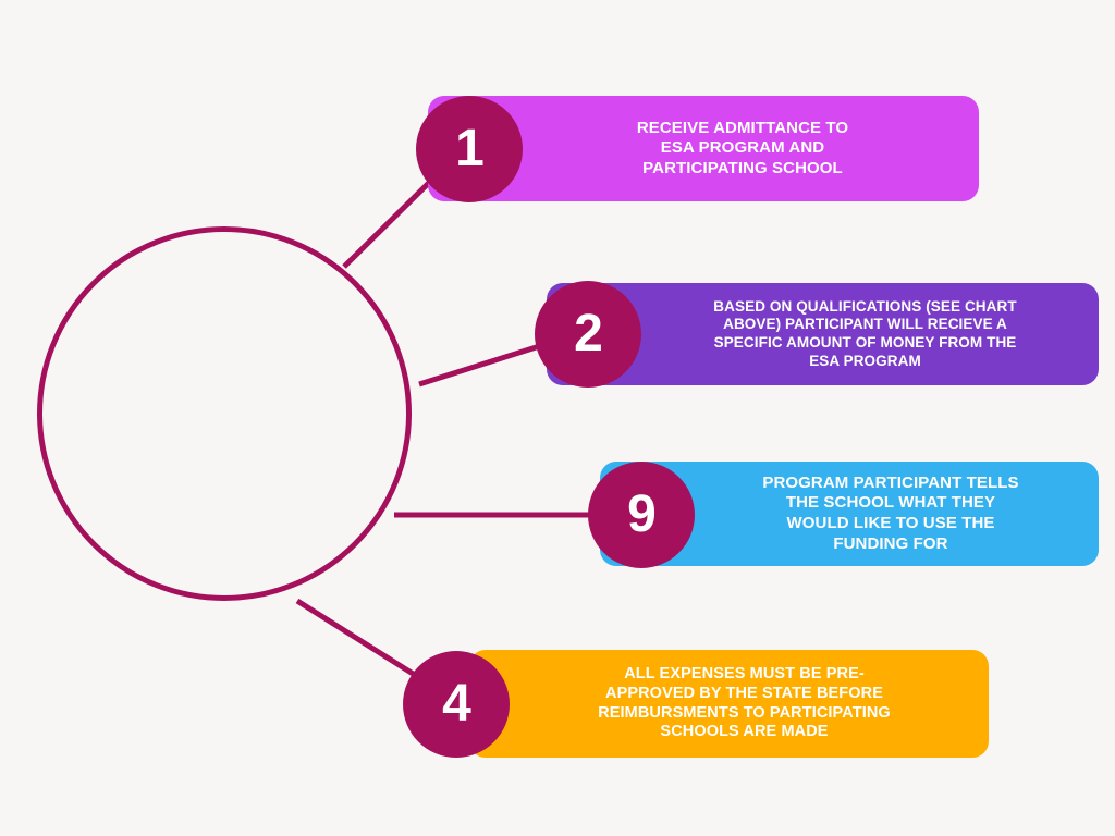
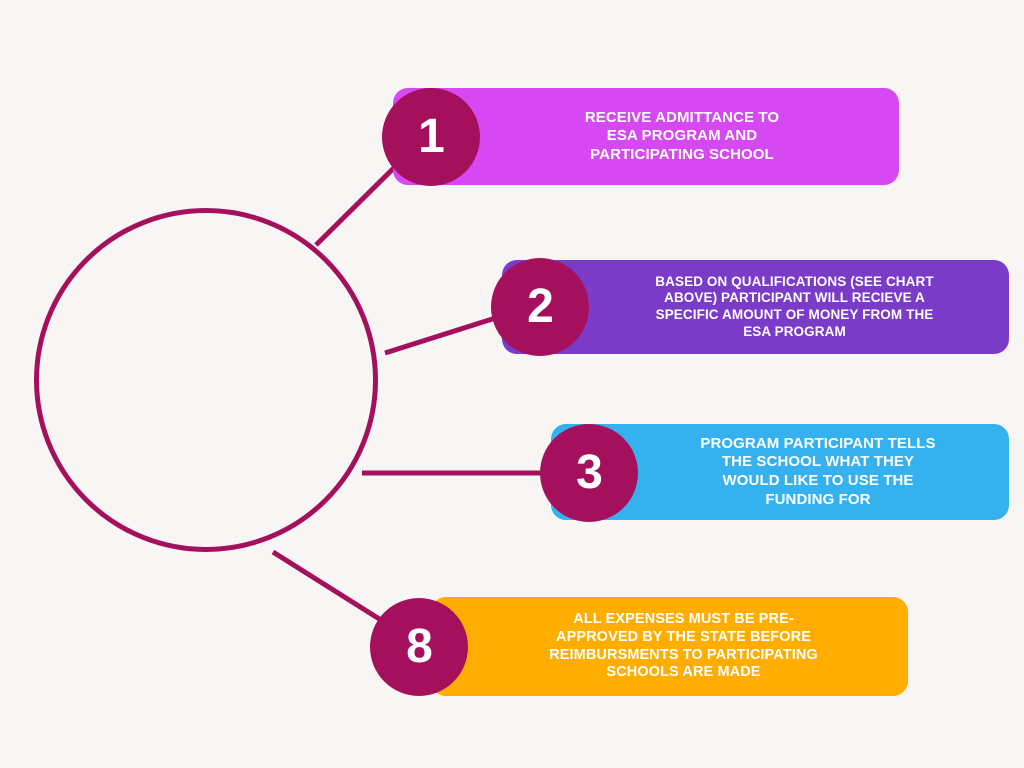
  RECEIVE ADMITTANCE TO
  ESA PROGRAM AND
  PARTICIPATING SCHOOL
  1
  BASED ON QUALIFICATIONS (SEE CHART
  ABOVE) PARTICIPANT WILL RECIEVE A
  SPECIFIC AMOUNT OF MONEY FROM THE
  ESA PROGRAM
  2
  PROGRAM PARTICIPANT TELLS
  THE SCHOOL WHAT THEY
  WOULD LIKE TO USE THE
  FUNDING FOR
- 9
+ 3
  ALL EXPENSES MUST BE PRE-
  APPROVED BY THE STATE BEFORE
  REIMBURSMENTS TO PARTICIPATING
  SCHOOLS ARE MADE
- 4
+ 8
